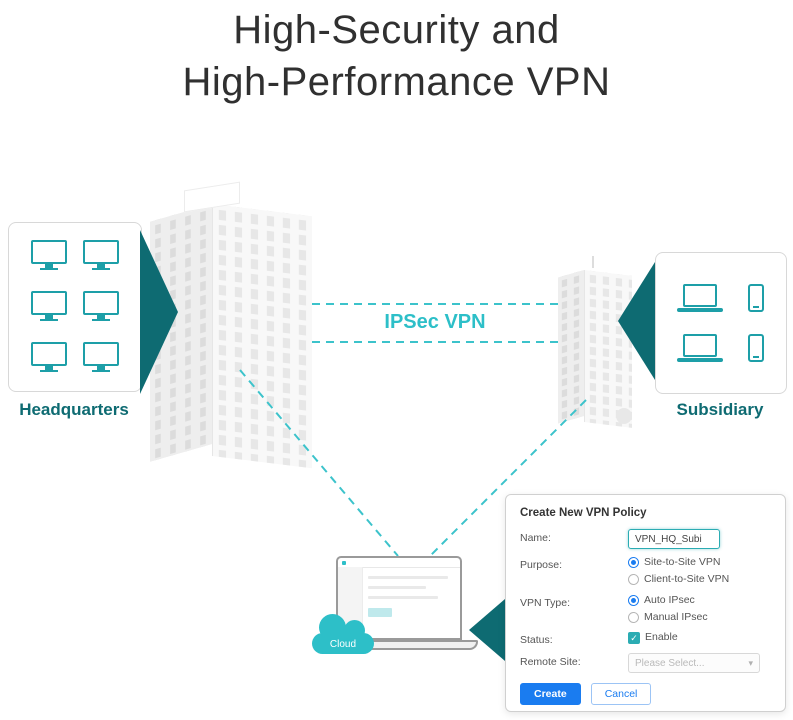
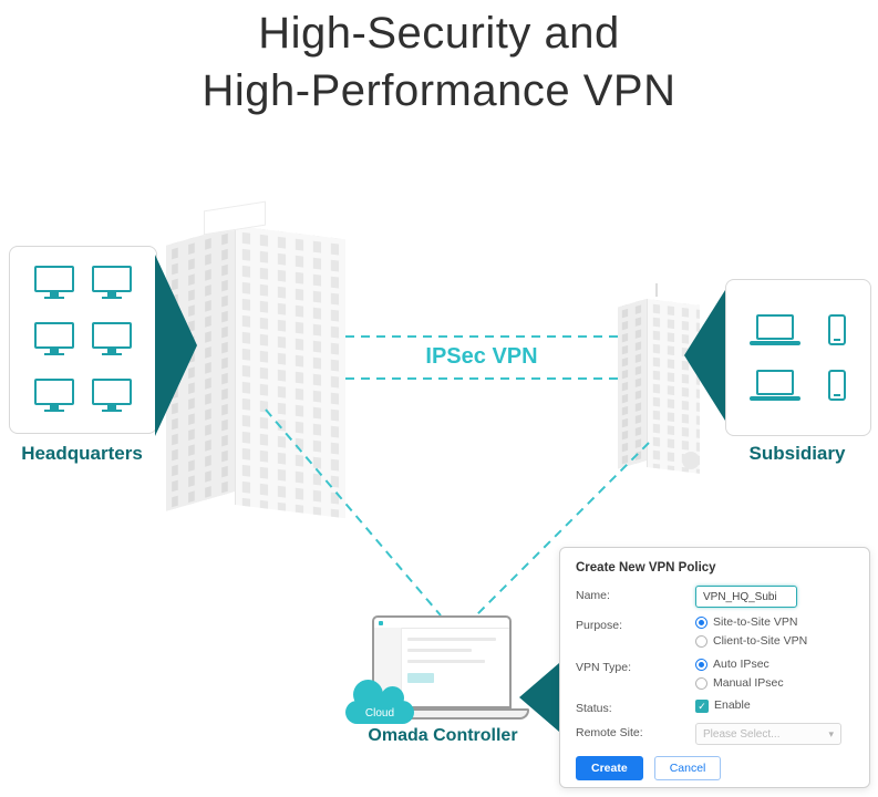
  High-Security and
  High-Performance VPN
  IPSec VPN
  Headquarters
  Subsidiary
  Cloud
+ Omada Controller
  Create New VPN Policy
  Name:
  VPN_HQ_Subi
  Purpose:
  Site-to-Site VPN
  Client-to-Site VPN
  VPN Type:
  Auto IPsec
  Manual IPsec
  Status:
  ✓
  Enable
  Remote Site:
  Please Select...
  ▾
  Create
  Cancel
